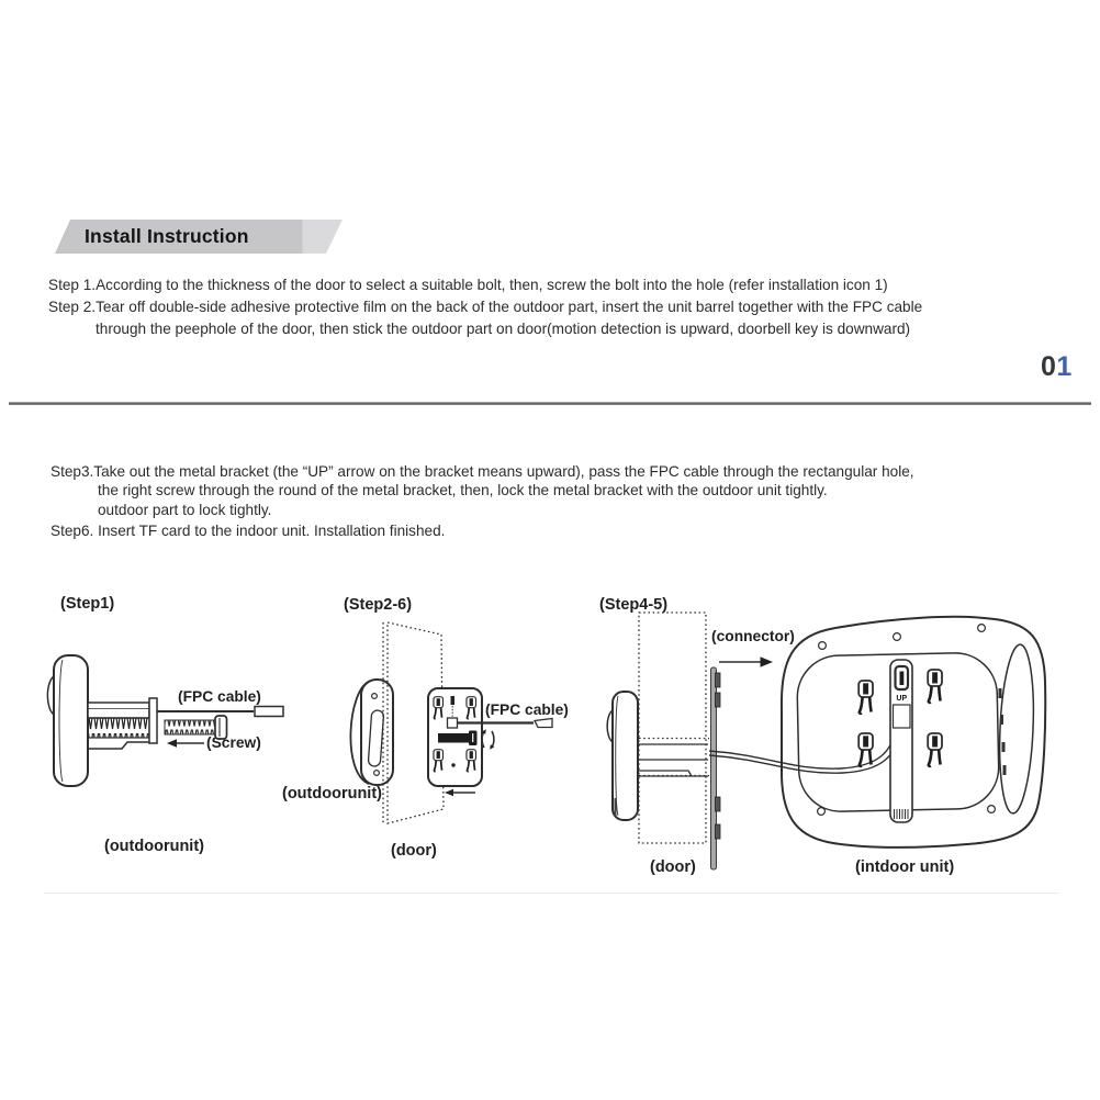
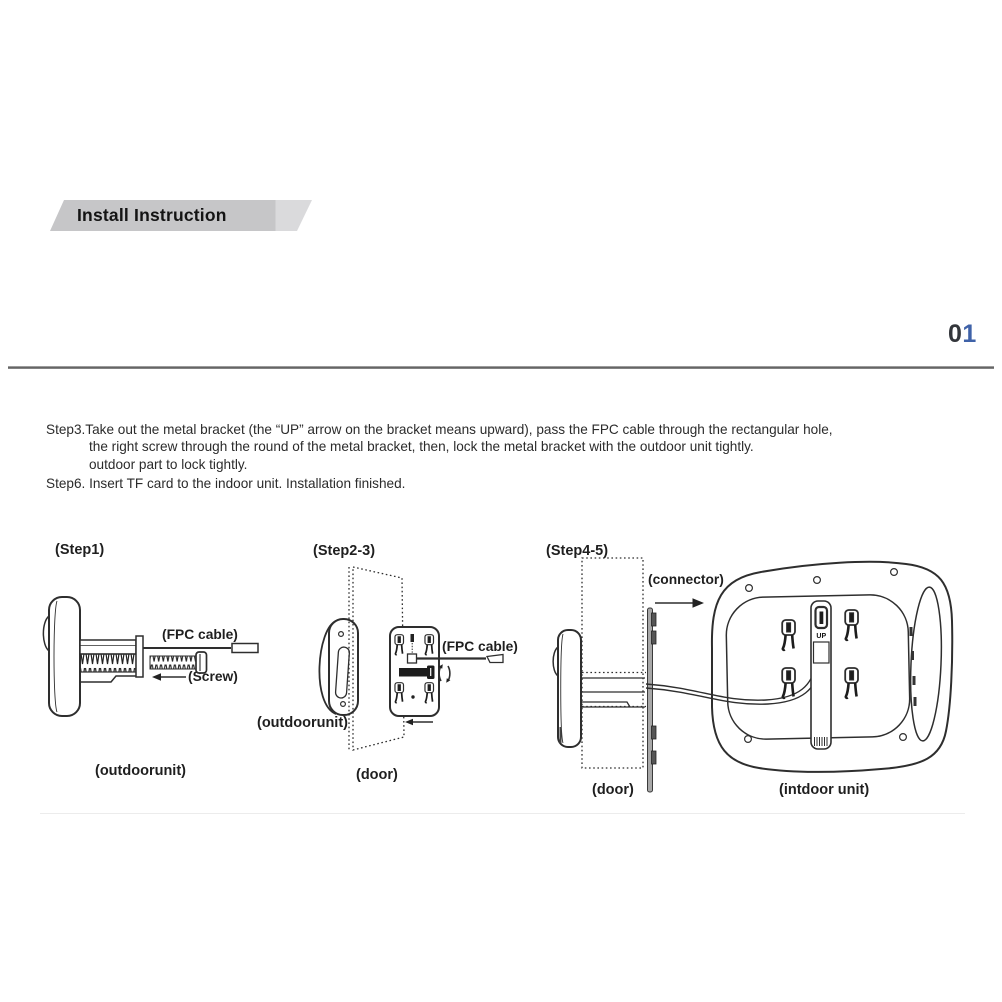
  Install Instruction
- Step 1.According to the thickness of the door to select a suitable bolt, then, screw the bolt into the hole (refer installation icon 1)
- Step 2.Tear off double-side adhesive protective film on the back of the outdoor part, insert the unit barrel together with the FPC cable
- through the peephole of the door, then stick the outdoor part on door(motion detection is upward, doorbell key is downward)
  01
  Step3.Take out the metal bracket (the “UP” arrow on the bracket means upward), pass the FPC cable through the rectangular hole,
  the right screw through the round of the metal bracket, then, lock the metal bracket with the outdoor unit tightly.
  outdoor part to lock tightly.
  Step6. Insert TF card to the indoor unit. Installation finished.
  (Step1)
- (Step2-6)
+ (Step2-3)
  (Step4-5)
  (FPC cable)
  (Screw)
  (outdoorunit)
  (outdoorunit)
  (FPC cable)
  (door)
  (connector)
  (door)
  (intdoor unit)
